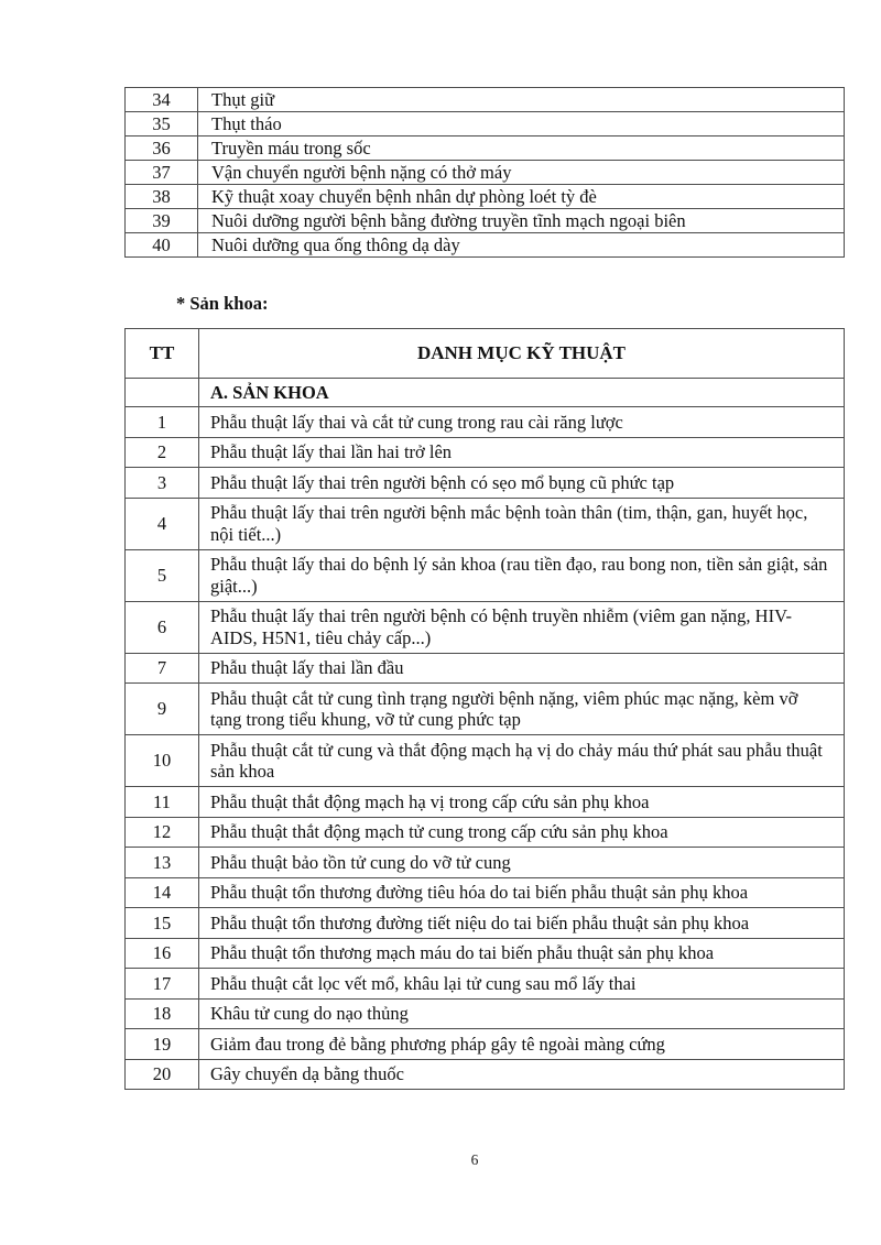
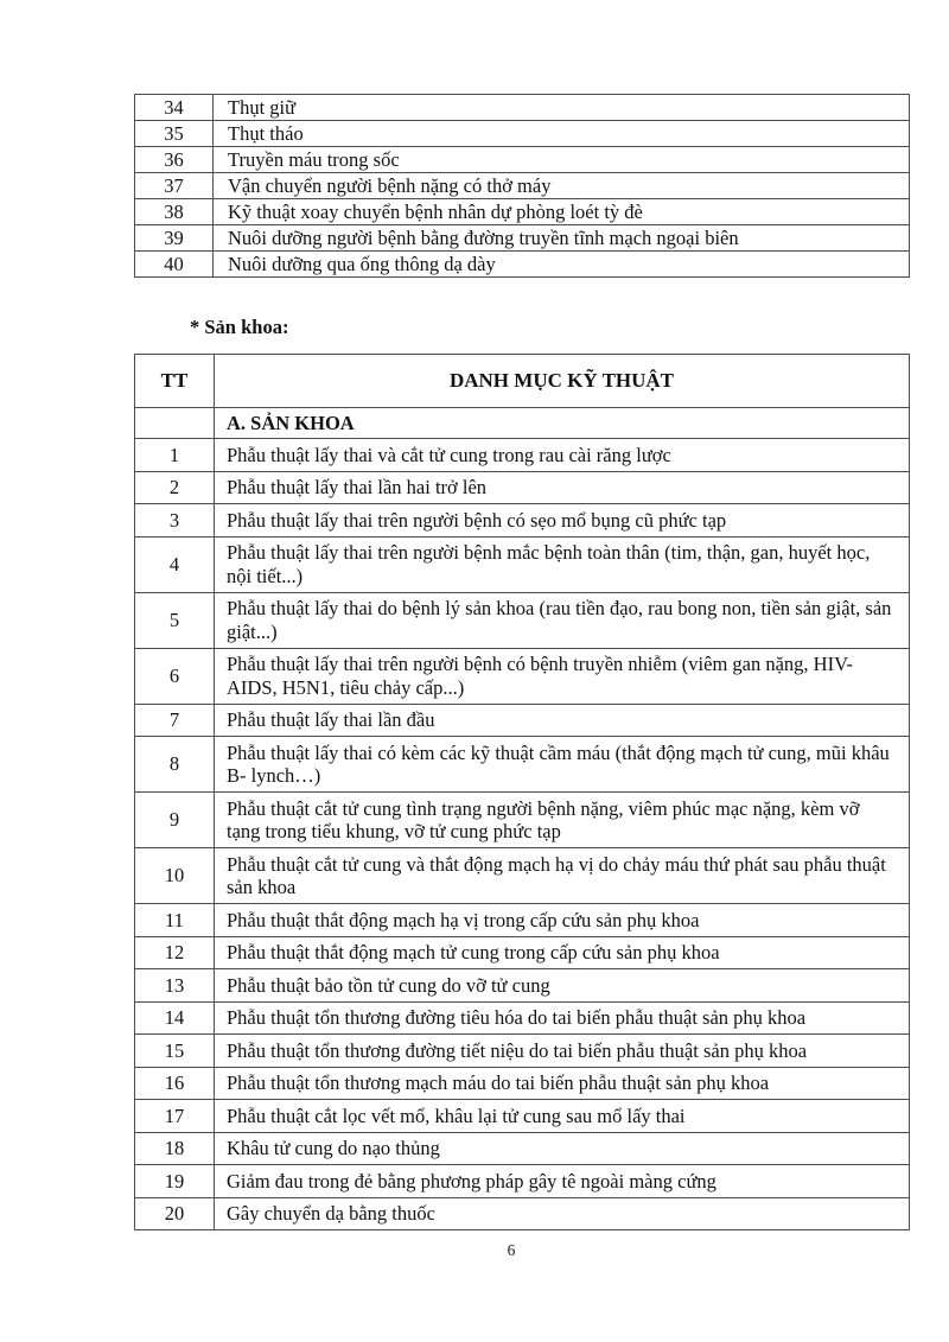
  34	Thụt giữ
  35	Thụt tháo
  36	Truyền máu trong sốc
  37	Vận chuyển người bệnh nặng có thở máy
  38	Kỹ thuật xoay chuyển bệnh nhân dự phòng loét tỳ đè
  39	Nuôi dưỡng người bệnh bằng đường truyền tĩnh mạch ngoại biên
  40	Nuôi dưỡng qua ống thông dạ dày
  * Sản khoa:
  TT	DANH MỤC KỸ THUẬT
  	A. SẢN KHOA
  1	Phẫu thuật lấy thai và cắt tử cung trong rau cài răng lược
  2	Phẫu thuật lấy thai lần hai trở lên
  3	Phẫu thuật lấy thai trên người bệnh có sẹo mổ bụng cũ phức tạp
  4	Phẫu thuật lấy thai trên người bệnh mắc bệnh toàn thân (tim, thận, gan, huyết học, nội tiết...)
  5	Phẫu thuật lấy thai do bệnh lý sản khoa (rau tiền đạo, rau bong non, tiền sản giật, sản giật...)
  6	Phẫu thuật lấy thai trên người bệnh có bệnh truyền nhiễm (viêm gan nặng, HIV-AIDS, H5N1, tiêu chảy cấp...)
  7	Phẫu thuật lấy thai lần đầu
+ 8	Phẫu thuật lấy thai có kèm các kỹ thuật cầm máu (thắt động mạch tử cung, mũi khâu B- lynch…)
  9	Phẫu thuật cắt tử cung tình trạng người bệnh nặng, viêm phúc mạc nặng, kèm vỡ tạng trong tiểu khung, vỡ tử cung phức tạp
  10	Phẫu thuật cắt tử cung và thắt động mạch hạ vị do chảy máu thứ phát sau phẫu thuật sản khoa
  11	Phẫu thuật thắt động mạch hạ vị trong cấp cứu sản phụ khoa
  12	Phẫu thuật thắt động mạch tử cung trong cấp cứu sản phụ khoa
  13	Phẫu thuật bảo tồn tử cung do vỡ tử cung
  14	Phẫu thuật tổn thương đường tiêu hóa do tai biến phẫu thuật sản phụ khoa
  15	Phẫu thuật tổn thương đường tiết niệu do tai biến phẫu thuật sản phụ khoa
  16	Phẫu thuật tổn thương mạch máu do tai biến phẫu thuật sản phụ khoa
  17	Phẫu thuật cắt lọc vết mổ, khâu lại tử cung sau mổ lấy thai
  18	Khâu tử cung do nạo thủng
  19	Giảm đau trong đẻ bằng phương pháp gây tê ngoài màng cứng
  20	Gây chuyển dạ bằng thuốc
  6
